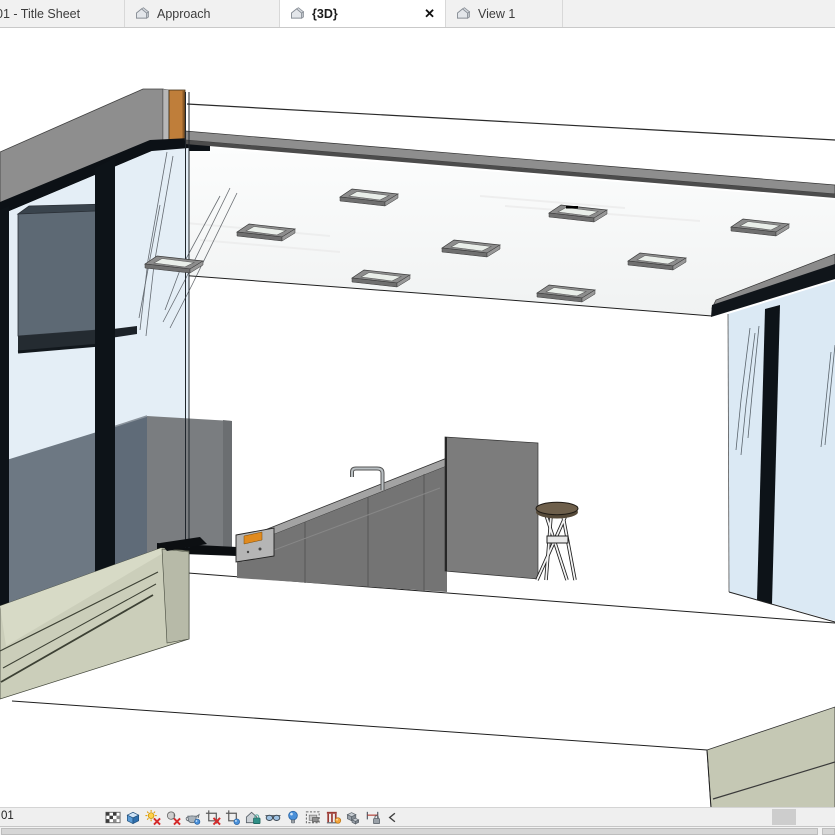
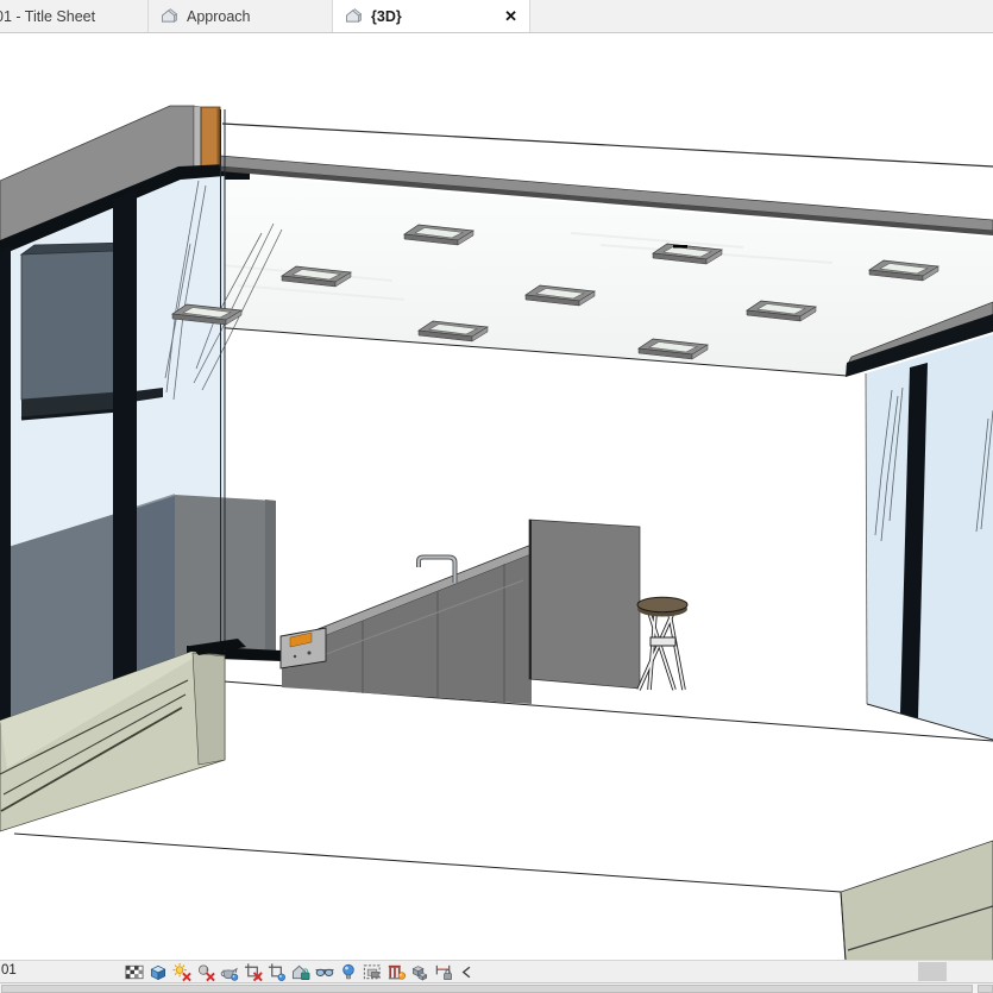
  1 - Title Sheet
  Approach
  {3D}
  ✕
- View 1
  01
